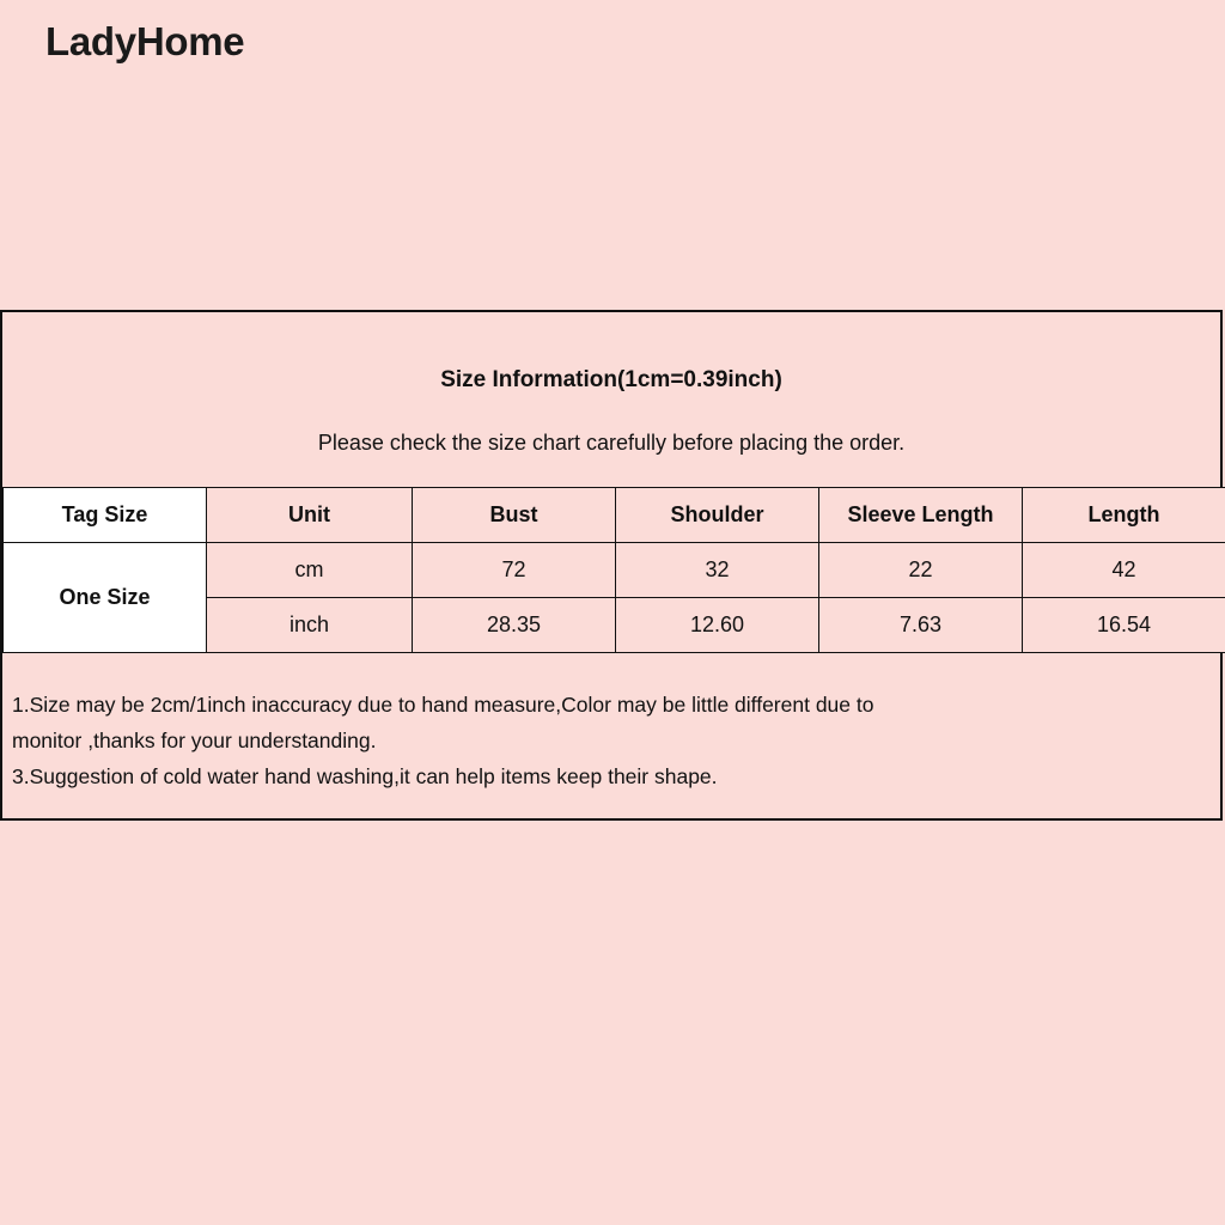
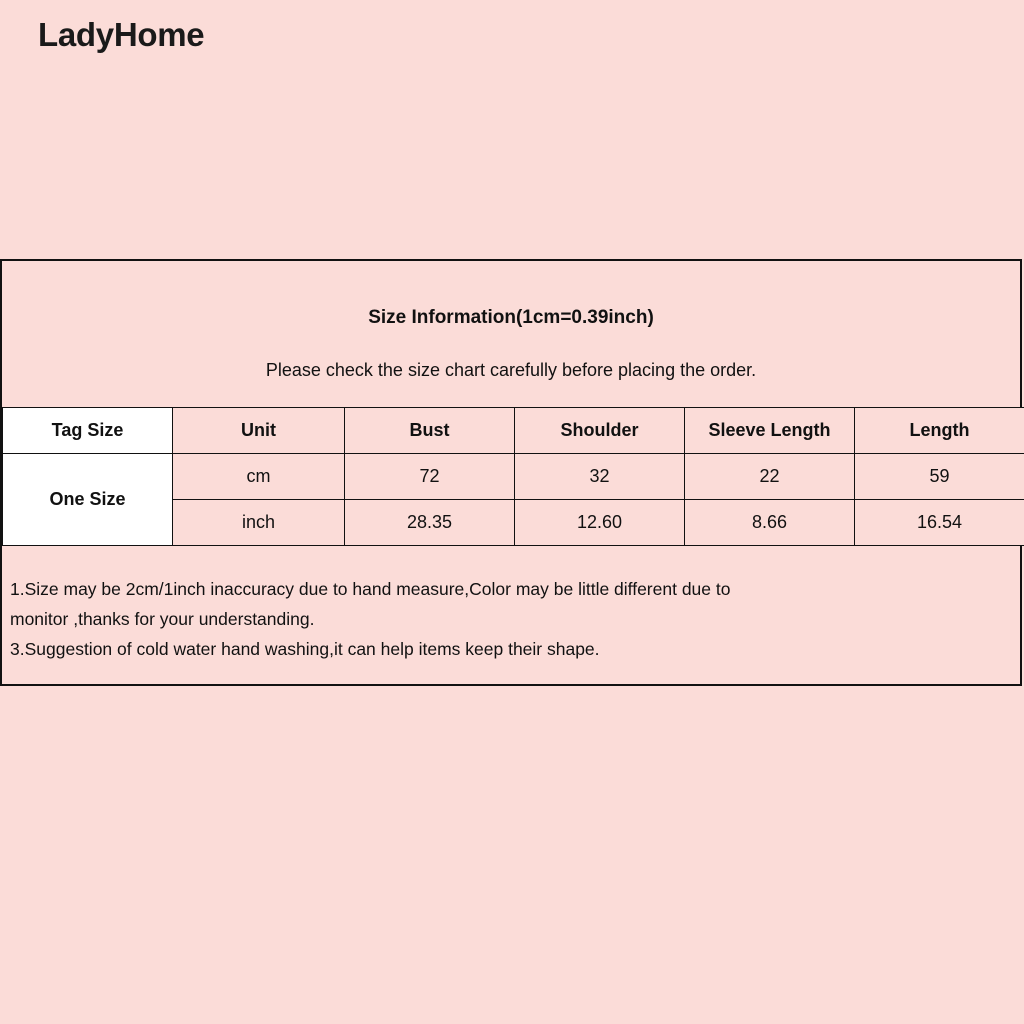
  LadyHome
  Size Information(1cm=0.39inch)
  Please check the size chart carefully before placing the order.
  Tag Size	Unit	Bust	Shoulder	Sleeve Length	Length
- One Size	cm	72	32	22	42
+ One Size	cm	72	32	22	59
- inch	28.35	12.60	7.63	16.54
+ inch	28.35	12.60	8.66	16.54
  1.Size may be 2cm/1inch inaccuracy due to hand measure,Color may be little different due to
  monitor ,thanks for your understanding.
  3.Suggestion of cold water hand washing,it can help items keep their shape.
